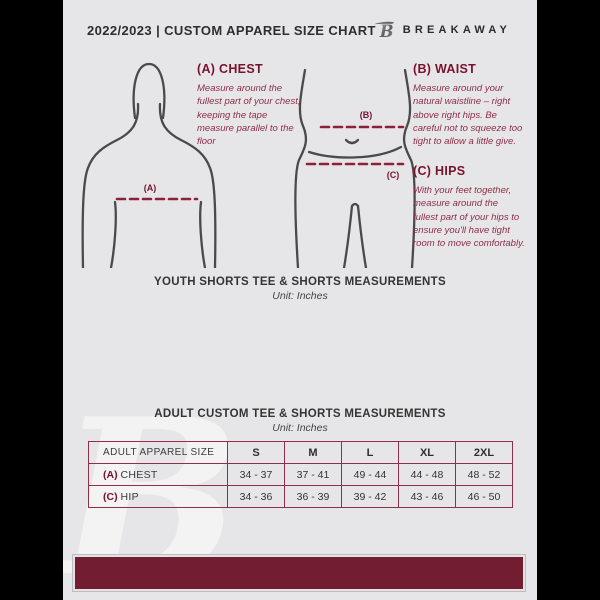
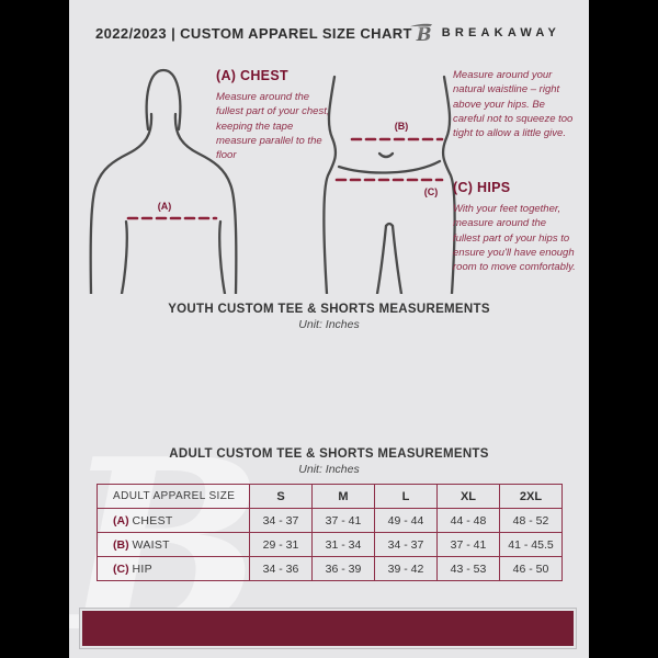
  2022/2023 | CUSTOM APPAREL SIZE CHART
  B
  BREAKAWAY
  (A)
  (A) CHEST
  Measure around the fullest part of your chest keeping the tape measure parallel to the floor
  (B)
  (C)
- (B) WAIST
- Measure around your natural waistline – right above right hips. Be careful not to squeeze too tight to allow a little give.
+ Measure around your natural waistline – right above your hips. Be careful not to squeeze too tight to allow a little give.
  (C) HIPS
- With your feet together, measure around the fullest part of your hips to ensure you'll have tight room to move comfortably.
+ With your feet together, measure around the fullest part of your hips to ensure you'll have enough room to move comfortably.
  B
- YOUTH SHORTS TEE & SHORTS MEASUREMENTS
+ YOUTH CUSTOM TEE & SHORTS MEASUREMENTS
  Unit: Inches
  ADULT CUSTOM TEE & SHORTS MEASUREMENTS
  Unit: Inches
  ADULT APPAREL SIZE	S	M	L	XL	2XL
  (A) CHEST	34 - 37	37 - 41	49 - 44	44 - 48	48 - 52
+ (B) WAIST	29 - 31	31 - 34	34 - 37	37 - 41	41 - 45.5
- (C) HIP	34 - 36	36 - 39	39 - 42	43 - 46	46 - 50
+ (C) HIP	34 - 36	36 - 39	39 - 42	43 - 53	46 - 50
